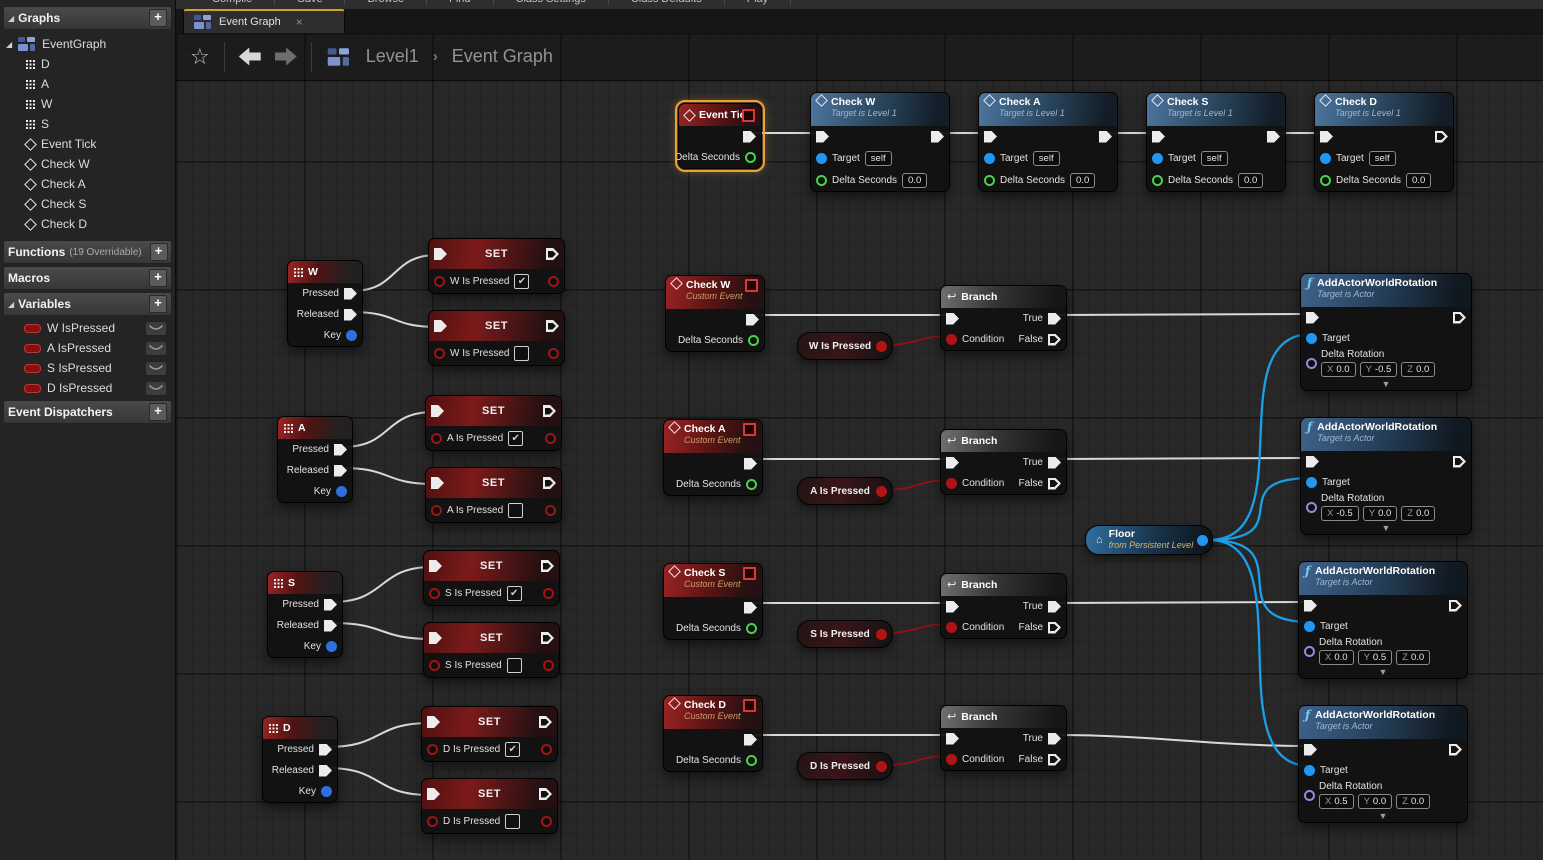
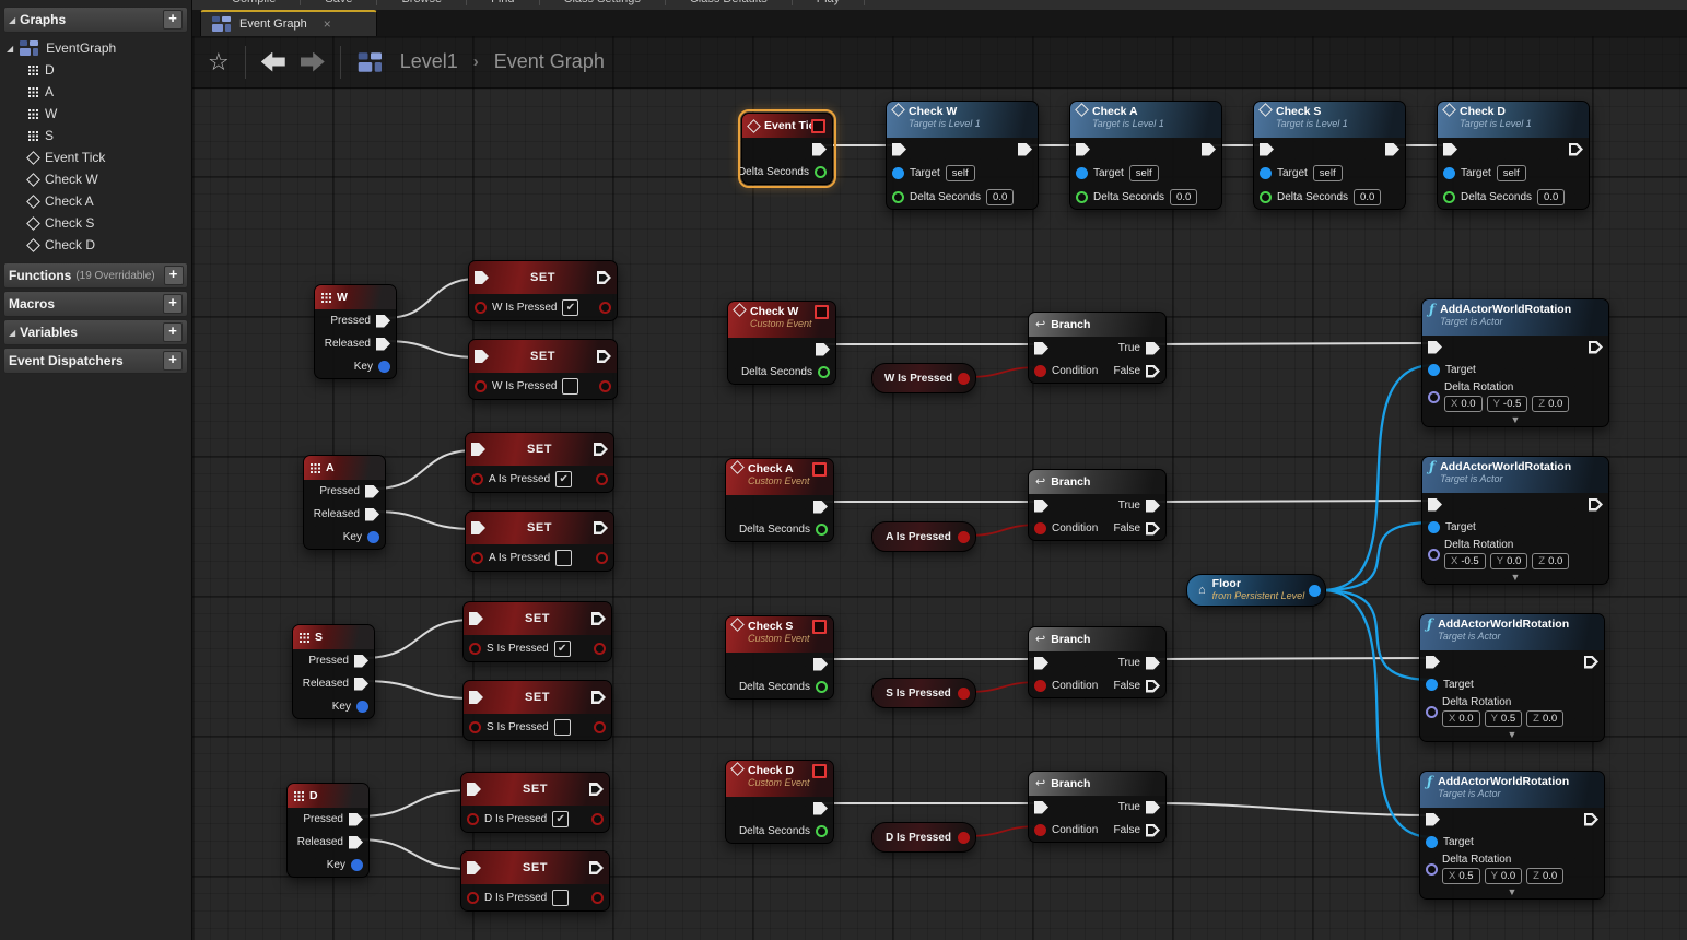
  ◢
  Graphs
  +
  ◢
  EventGraph
  D
  A
  W
  S
  Event Tick
  Check W
  Check A
  Check S
  Check D
  Functions
  (19 Overridable)
  +
  Macros
  +
  ◢
  Variables
  +
- W IsPressed
- A IsPressed
- S IsPressed
- D IsPressed
  Event Dispatchers
  +
  Event Graph
  ×
  ☆
  Level1
  ›
  Event Graph
  Event Ti
  Delta Seconds
  Check W
  Target is Level 1
  Target
  self
  Delta Seconds
  0.0
  Check A
  Target is Level 1
  Target
  self
  Delta Seconds
  0.0
  Check S
  Target is Level 1
  Target
  self
  Delta Seconds
  0.0
  Check D
  Target is Level 1
  Target
  self
  Delta Seconds
  0.0
  W
  Pressed
  Released
  Key
  SET
  W Is Pressed
  ✔
  SET
  W Is Pressed
  Check W
  Custom Event
  Delta Seconds
  W Is Pressed
  ↩
  Branch
  True
  Condition
  False
  ƒ
  AddActorWorldRotation
  Target is Actor
  Target
  Delta Rotation
  X
  0.0
  Y
  -0.5
  Z
  0.0
  ▼
  A
  Pressed
  Released
  Key
  SET
  A Is Pressed
  ✔
  SET
  A Is Pressed
  Check A
  Custom Event
  Delta Seconds
  A Is Pressed
  ↩
  Branch
  True
  Condition
  False
  ƒ
  AddActorWorldRotation
  Target is Actor
  Target
  Delta Rotation
  X
  -0.5
  Y
  0.0
  Z
  0.0
  ▼
  S
  Pressed
  Released
  Key
  SET
  S Is Pressed
  ✔
  SET
  S Is Pressed
  Check S
  Custom Event
  Delta Seconds
  S Is Pressed
  ↩
  Branch
  True
  Condition
  False
  ƒ
  AddActorWorldRotation
  Target is Actor
  Target
  Delta Rotation
  X
  0.0
  Y
  0.5
  Z
  0.0
  ▼
  D
  Pressed
  Released
  Key
  SET
  D Is Pressed
  ✔
  SET
  D Is Pressed
  Check D
  Custom Event
  Delta Seconds
  D Is Pressed
  ↩
  Branch
  True
  Condition
  False
  ƒ
  AddActorWorldRotation
  Target is Actor
  Target
  Delta Rotation
  X
  0.5
  Y
  0.0
  Z
  0.0
  ▼
  ⌂
  Floor
  from Persistent Level
